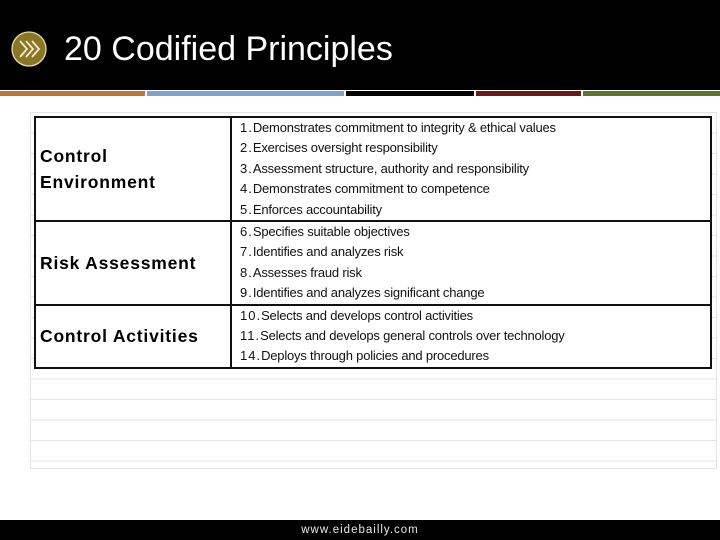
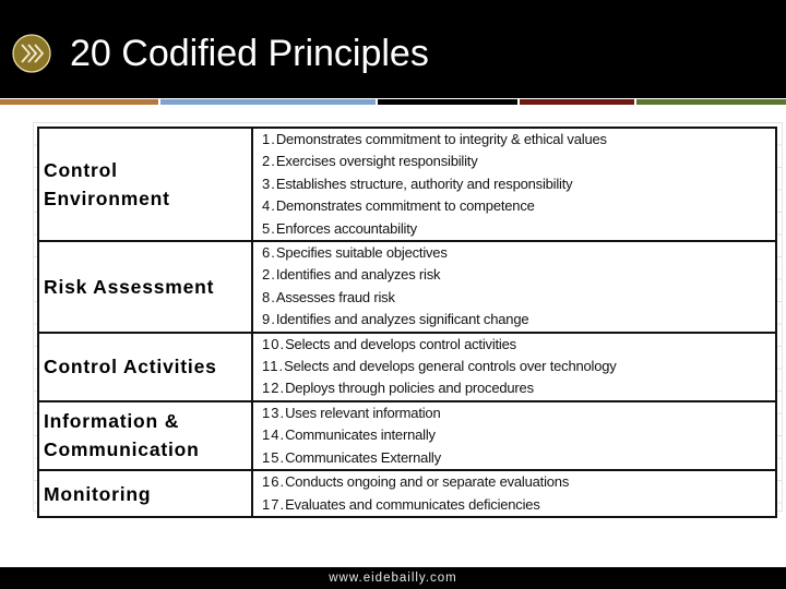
  20 Codified Principles
- Control Environment	1.Demonstrates commitment to integrity & ethical values 2.Exercises oversight responsibility 3.Assessment structure, authority and responsibility 4.Demonstrates commitment to competence 5.Enforces accountability
+ Control Environment	1.Demonstrates commitment to integrity & ethical values 2.Exercises oversight responsibility 3.Establishes structure, authority and responsibility 4.Demonstrates commitment to competence 5.Enforces accountability
- Risk Assessment	6.Specifies suitable objectives 7.Identifies and analyzes risk 8.Assesses fraud risk 9.Identifies and analyzes significant change
+ Risk Assessment	6.Specifies suitable objectives 2.Identifies and analyzes risk 8.Assesses fraud risk 9.Identifies and analyzes significant change
- Control Activities	10.Selects and develops control activities 11.Selects and develops general controls over technology 14.Deploys through policies and procedures
+ Control Activities	10.Selects and develops control activities 11.Selects and develops general controls over technology 12.Deploys through policies and procedures
+ Information & Communication	13.Uses relevant information 14.Communicates internally 15.Communicates Externally
+ Monitoring	16.Conducts ongoing and or separate evaluations 17.Evaluates and communicates deficiencies
  www.eidebailly.com
